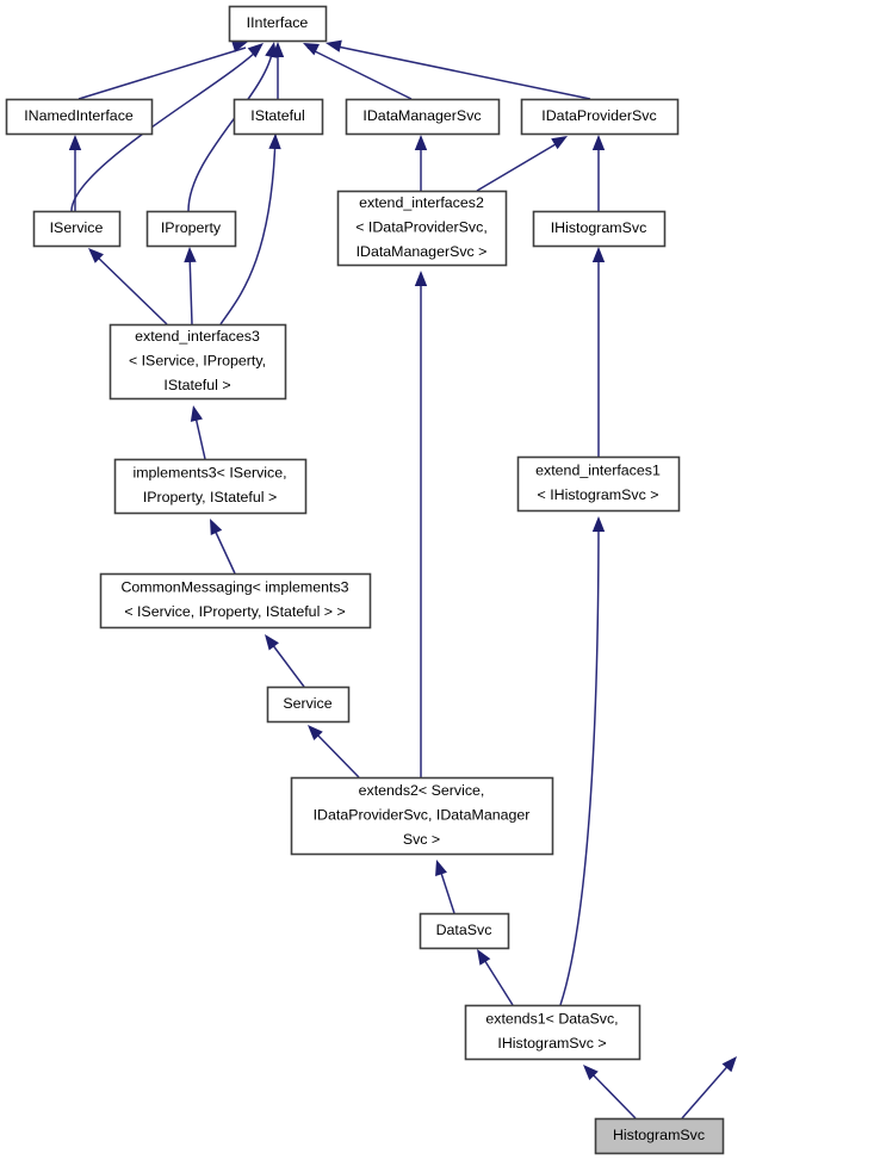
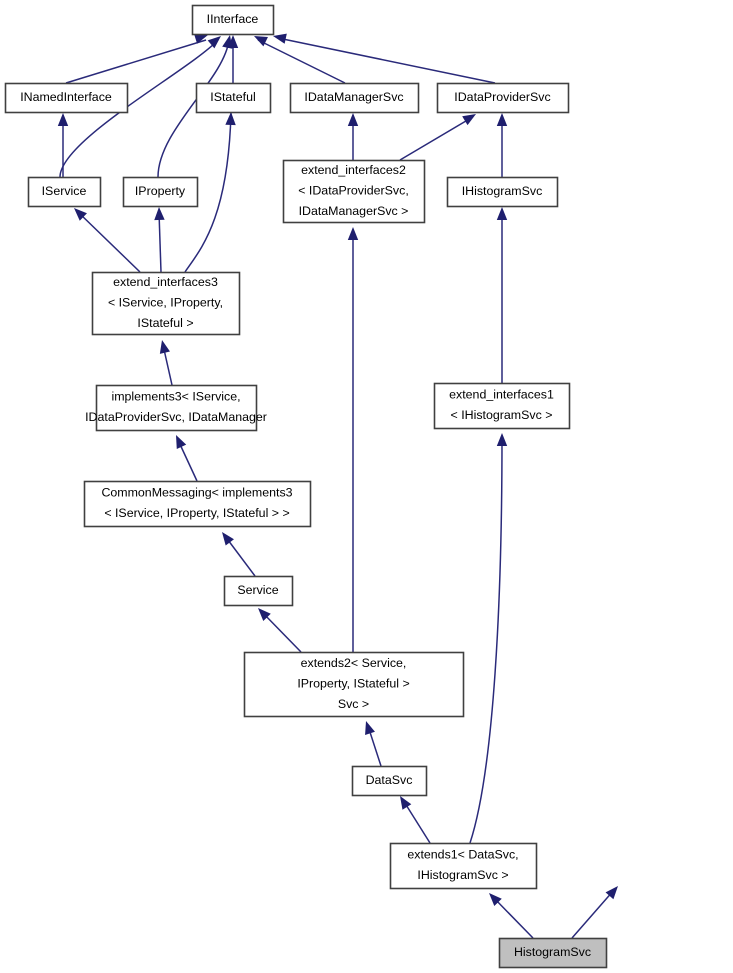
  IInterface
  INamedInterface
  IStateful
  IDataManagerSvc
  IDataProviderSvc
  IService
  IProperty
  extend_interfaces2
  < IDataProviderSvc,
  IDataManagerSvc >
  IHistogramSvc
  extend_interfaces3
  < IService, IProperty,
  IStateful >
  implements3< IService,
- IProperty, IStateful >
+ IDataProviderSvc, IDataManager
  extend_interfaces1
  < IHistogramSvc >
  CommonMessaging< implements3
  < IService, IProperty, IStateful > >
  Service
  extends2< Service,
- IDataProviderSvc, IDataManager
+ IProperty, IStateful >
  Svc >
  DataSvc
  extends1< DataSvc,
  IHistogramSvc >
  HistogramSvc
